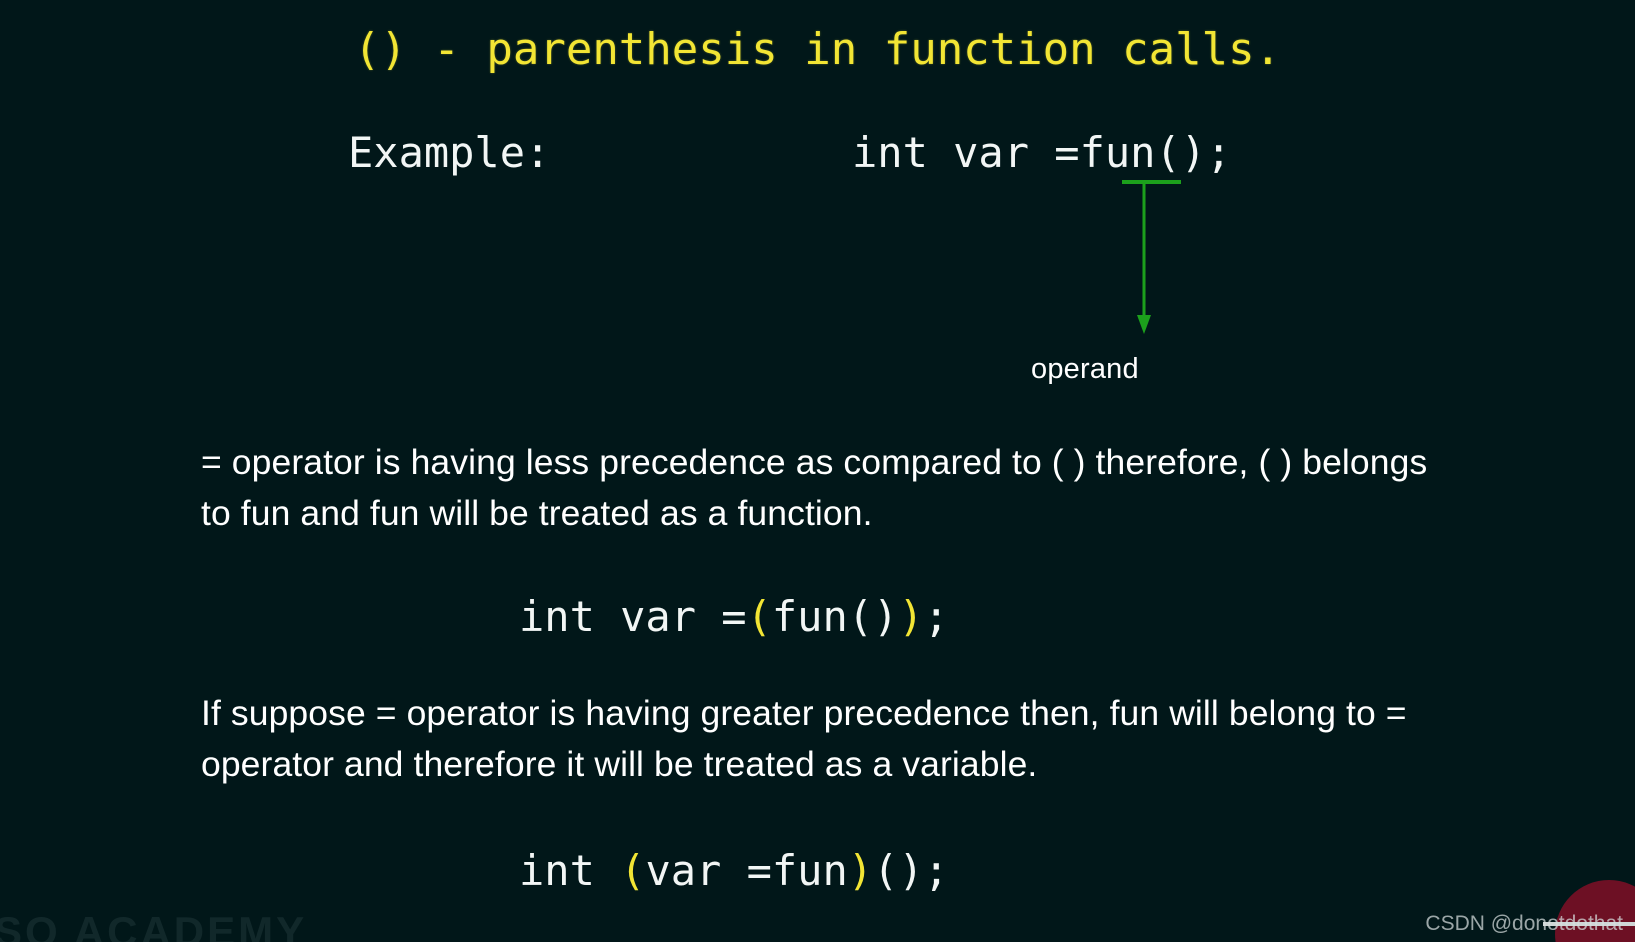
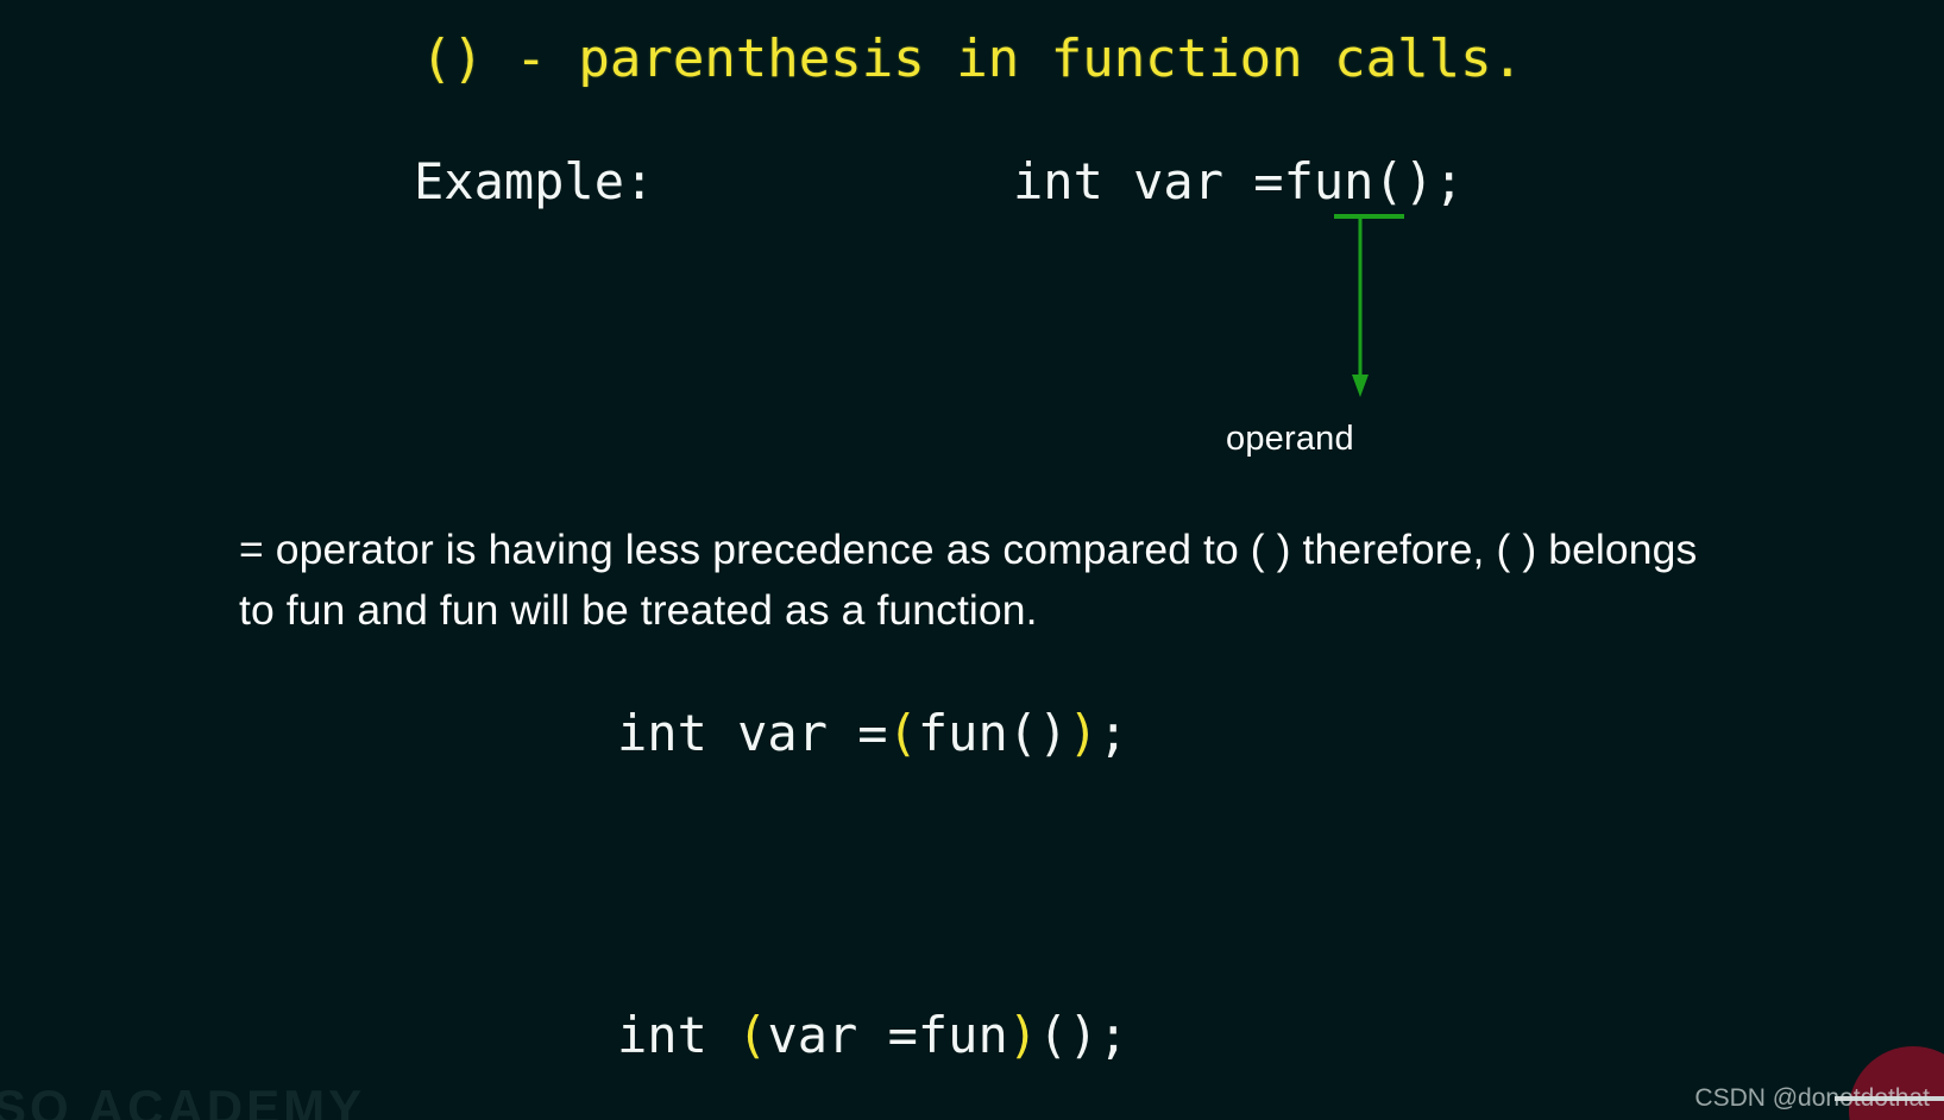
  () - parenthesis in function calls.
  Example:
  int var =fun();
  operand
  = operator is having less precedence as compared to ( ) therefore, ( ) belongs to fun and fun will be treated as a function.
  int var =(fun());
- If suppose = operator is having greater precedence then, fun will belong to = operator and therefore it will be treated as a variable.
  int (var =fun)();
  CSDN @donotdothat
